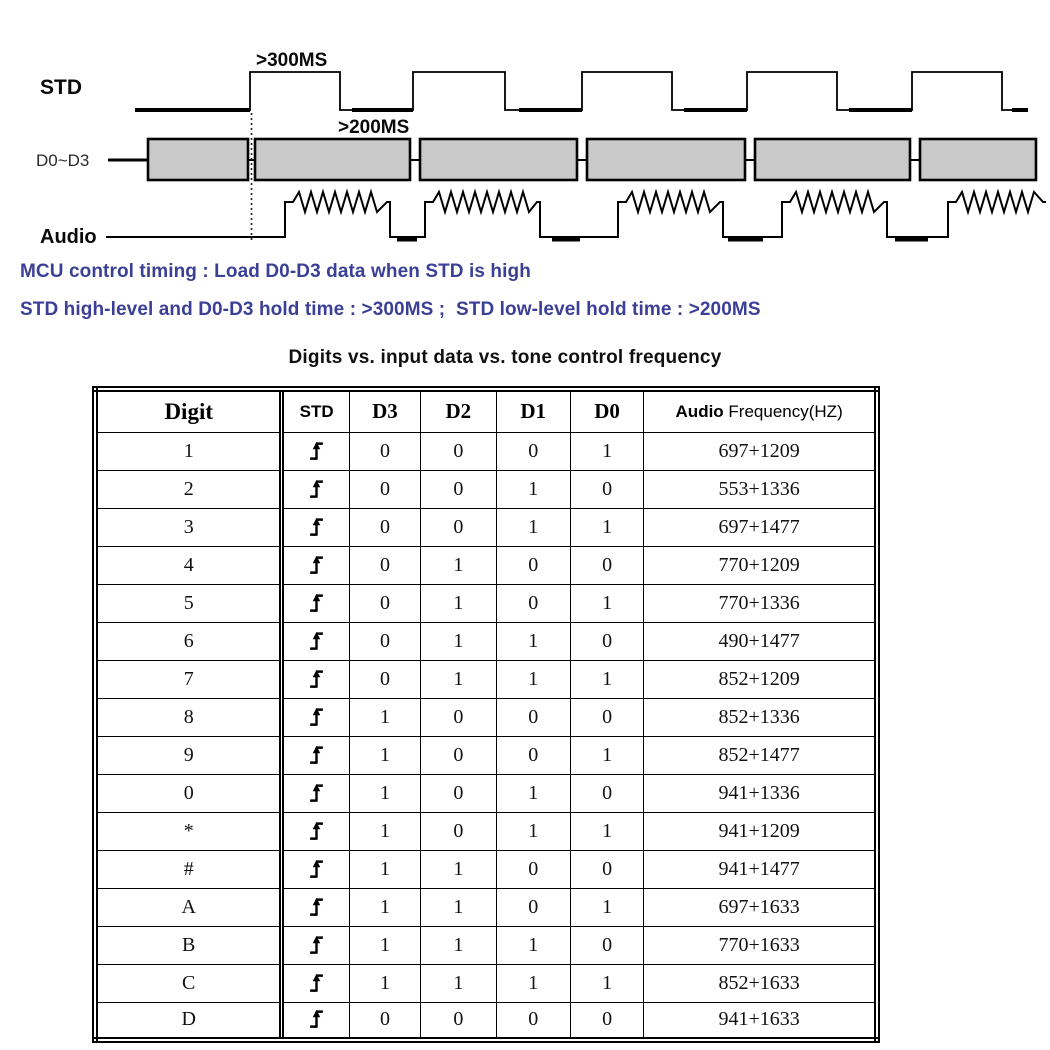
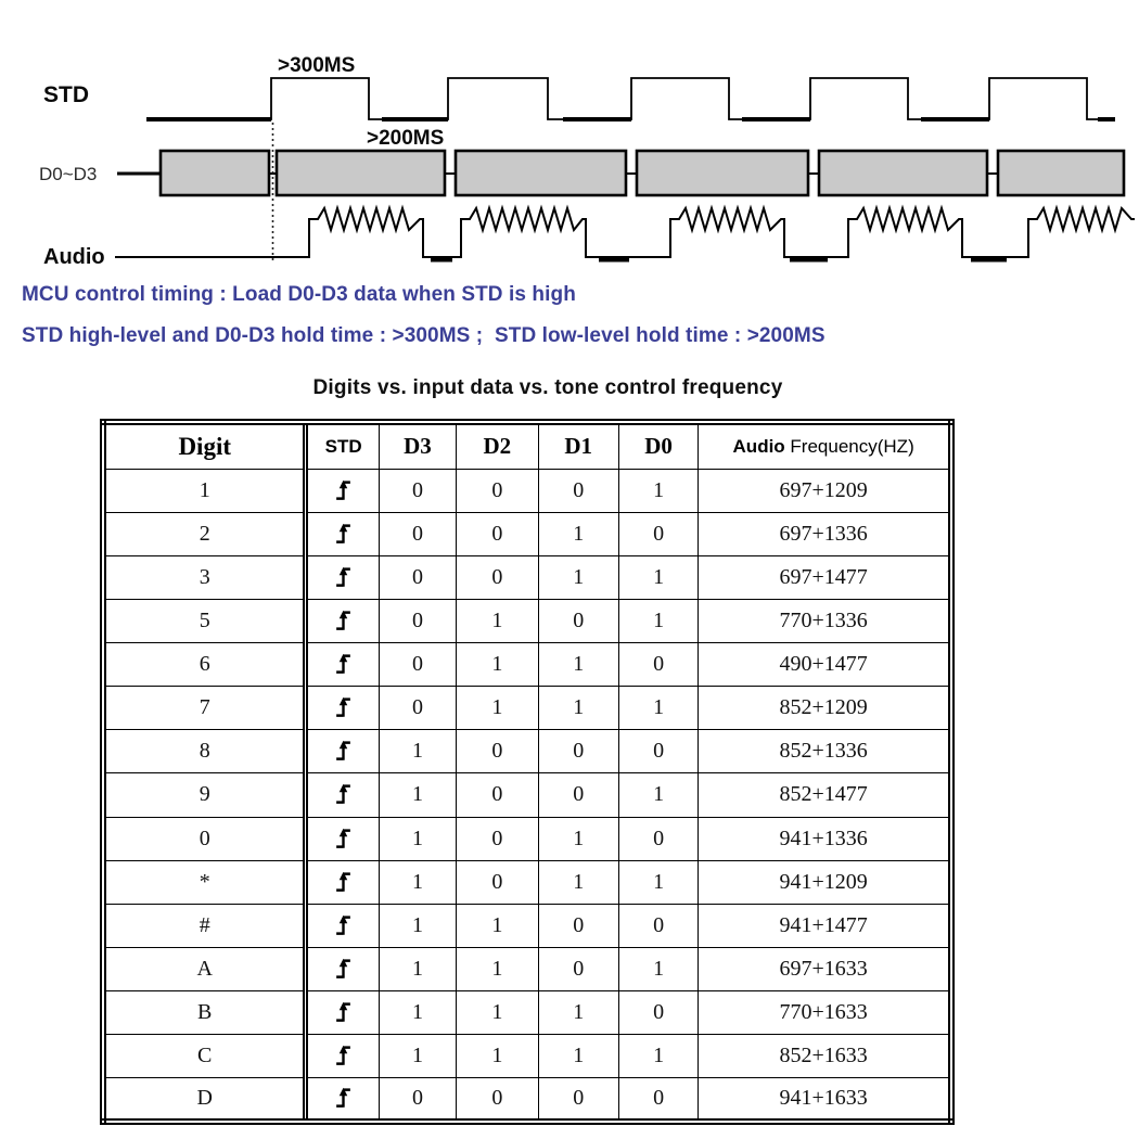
  STD
  D0~D3
  Audio
  >300MS
  >200MS
  MCU control timing : Load D0-D3 data when STD is high
  STD high-level and D0-D3 hold time : >300MS ; STD low-level hold time : >200MS
  Digits vs. input data vs. tone control frequency
  Digit	STD	D3	D2	D1	D0	Audio Frequency(HZ)
  1		0	0	0	1	697+1209
- 2		0	0	1	0	553+1336
+ 2		0	0	1	0	697+1336
  3		0	0	1	1	697+1477
- 4		0	1	0	0	770+1209
  5		0	1	0	1	770+1336
  6		0	1	1	0	490+1477
  7		0	1	1	1	852+1209
  8		1	0	0	0	852+1336
  9		1	0	0	1	852+1477
  0		1	0	1	0	941+1336
  *		1	0	1	1	941+1209
  #		1	1	0	0	941+1477
  A		1	1	0	1	697+1633
  B		1	1	1	0	770+1633
  C		1	1	1	1	852+1633
  D		0	0	0	0	941+1633
